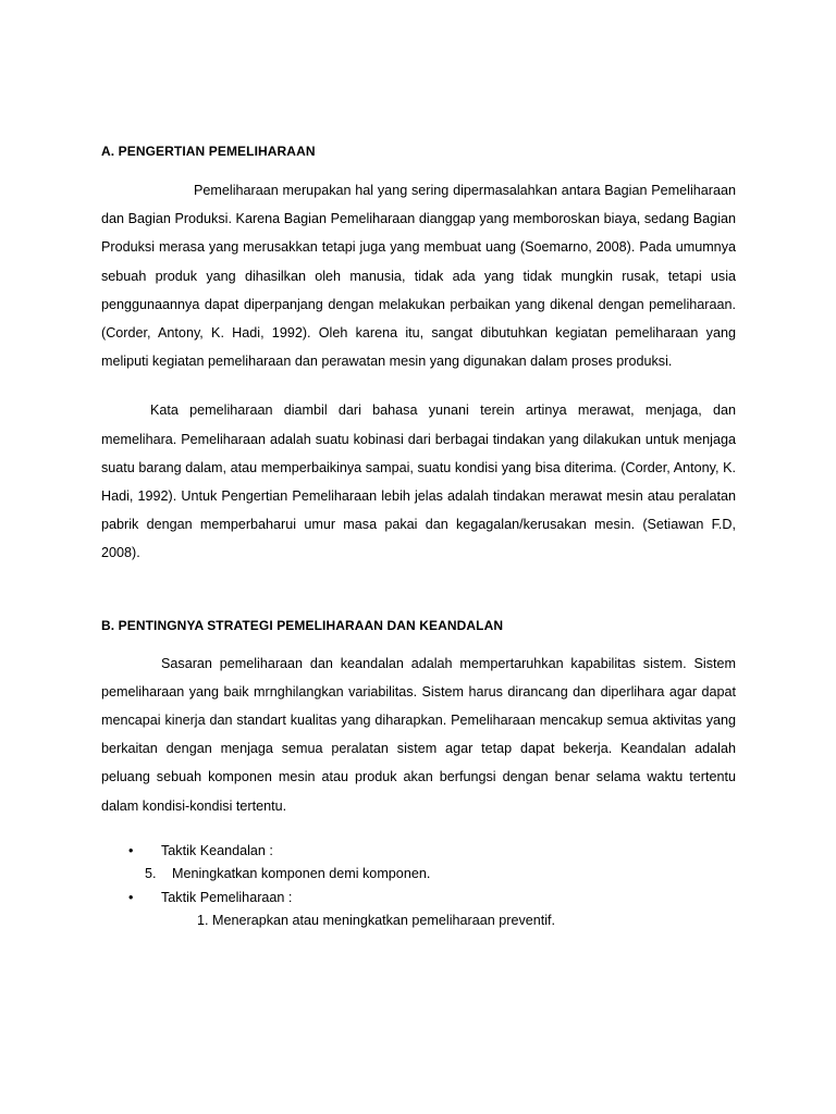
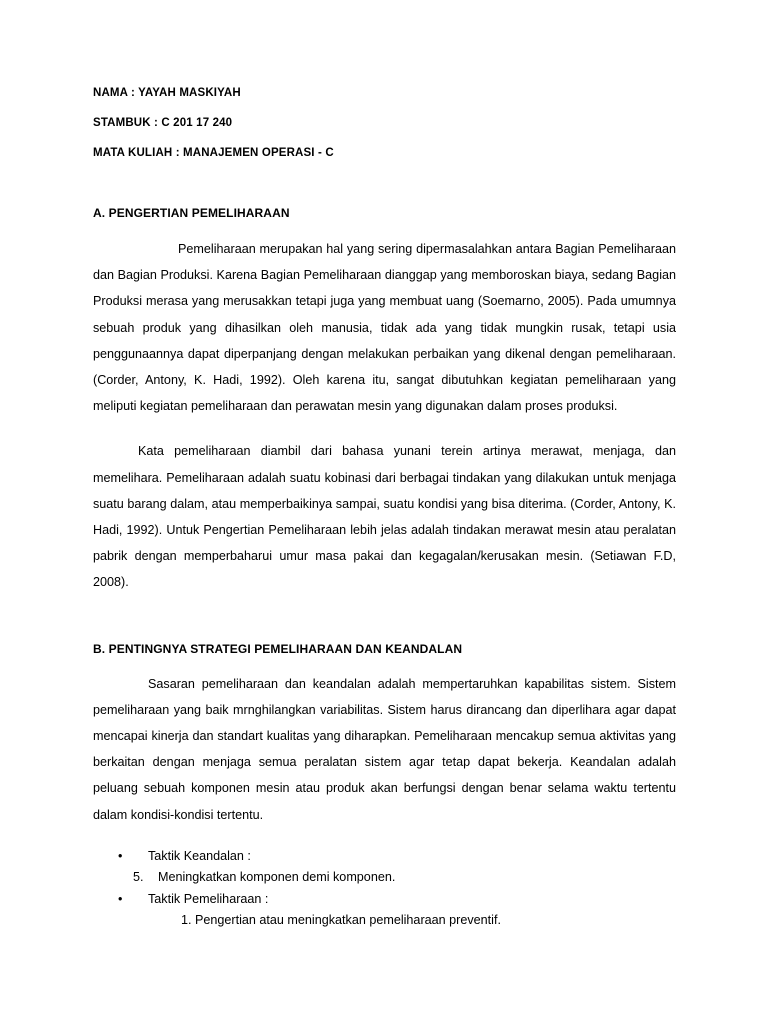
+ NAMA : YAYAH MASKIYAH
+ STAMBUK : C 201 17 240
+ MATA KULIAH : MANAJEMEN OPERASI - C
  A. PENGERTIAN PEMELIHARAAN
- Pemeliharaan merupakan hal yang sering dipermasalahkan antara Bagian Pemeliharaan dan Bagian Produksi. Karena Bagian Pemeliharaan dianggap yang memboroskan biaya, sedang Bagian Produksi merasa yang merusakkan tetapi juga yang membuat uang (Soemarno, 2008). Pada umumnya sebuah produk yang dihasilkan oleh manusia, tidak ada yang tidak mungkin rusak, tetapi usia penggunaannya dapat diperpanjang dengan melakukan perbaikan yang dikenal dengan pemeliharaan. (Corder, Antony, K. Hadi, 1992). Oleh karena itu, sangat dibutuhkan kegiatan pemeliharaan yang meliputi kegiatan pemeliharaan dan perawatan mesin yang digunakan dalam proses produksi.
+ Pemeliharaan merupakan hal yang sering dipermasalahkan antara Bagian Pemeliharaan dan Bagian Produksi. Karena Bagian Pemeliharaan dianggap yang memboroskan biaya, sedang Bagian Produksi merasa yang merusakkan tetapi juga yang membuat uang (Soemarno, 2005). Pada umumnya sebuah produk yang dihasilkan oleh manusia, tidak ada yang tidak mungkin rusak, tetapi usia penggunaannya dapat diperpanjang dengan melakukan perbaikan yang dikenal dengan pemeliharaan. (Corder, Antony, K. Hadi, 1992). Oleh karena itu, sangat dibutuhkan kegiatan pemeliharaan yang meliputi kegiatan pemeliharaan dan perawatan mesin yang digunakan dalam proses produksi.
  Kata pemeliharaan diambil dari bahasa yunani terein artinya merawat, menjaga, dan memelihara. Pemeliharaan adalah suatu kobinasi dari berbagai tindakan yang dilakukan untuk menjaga suatu barang dalam, atau memperbaikinya sampai, suatu kondisi yang bisa diterima. (Corder, Antony, K. Hadi, 1992). Untuk Pengertian Pemeliharaan lebih jelas adalah tindakan merawat mesin atau peralatan pabrik dengan memperbaharui umur masa pakai dan kegagalan/kerusakan mesin. (Setiawan F.D, 2008).
  B. PENTINGNYA STRATEGI PEMELIHARAAN DAN KEANDALAN
  Sasaran pemeliharaan dan keandalan adalah mempertaruhkan kapabilitas sistem. Sistem pemeliharaan yang baik mrnghilangkan variabilitas. Sistem harus dirancang dan diperlihara agar dapat mencapai kinerja dan standart kualitas yang diharapkan. Pemeliharaan mencakup semua aktivitas yang berkaitan dengan menjaga semua peralatan sistem agar tetap dapat bekerja. Keandalan adalah peluang sebuah komponen mesin atau produk akan berfungsi dengan benar selama waktu tertentu dalam kondisi-kondisi tertentu.
  •
  Taktik Keandalan :
  5.
  Meningkatkan komponen demi komponen.
  •
  Taktik Pemeliharaan :
- 1. Menerapkan atau meningkatkan pemeliharaan preventif.
+ 1. Pengertian atau meningkatkan pemeliharaan preventif.
